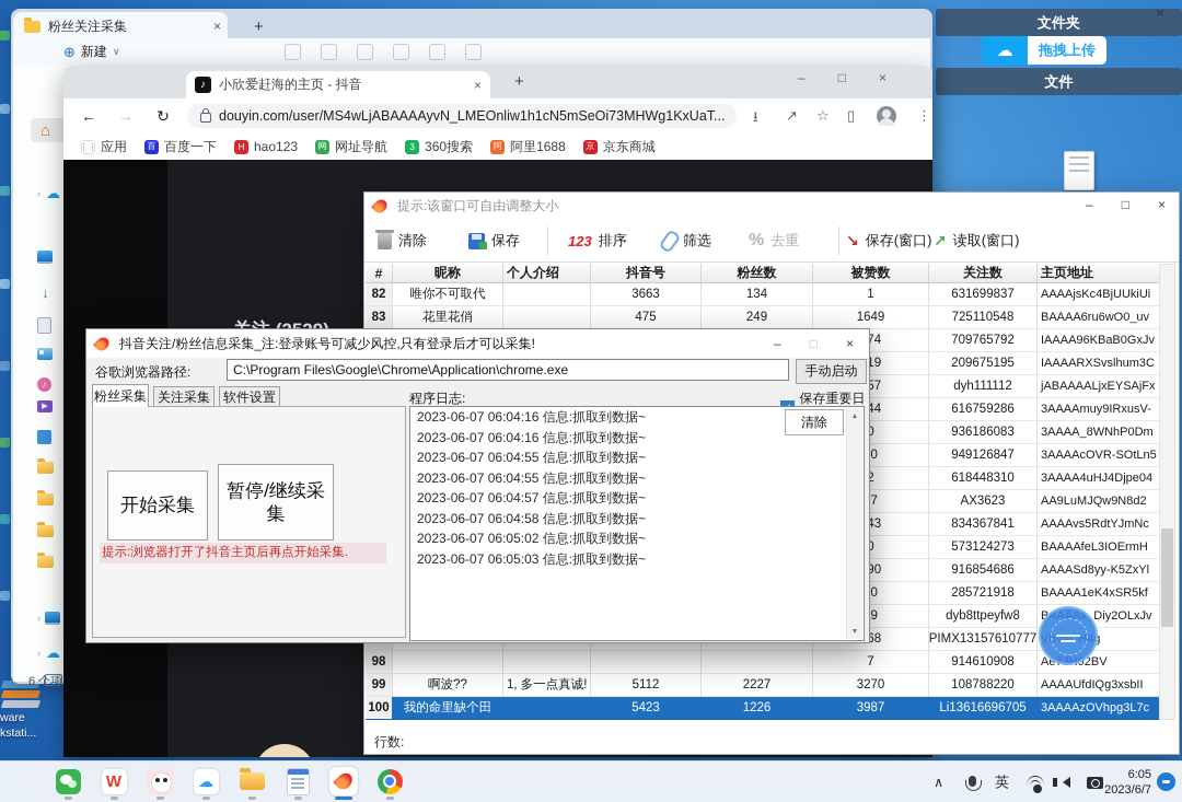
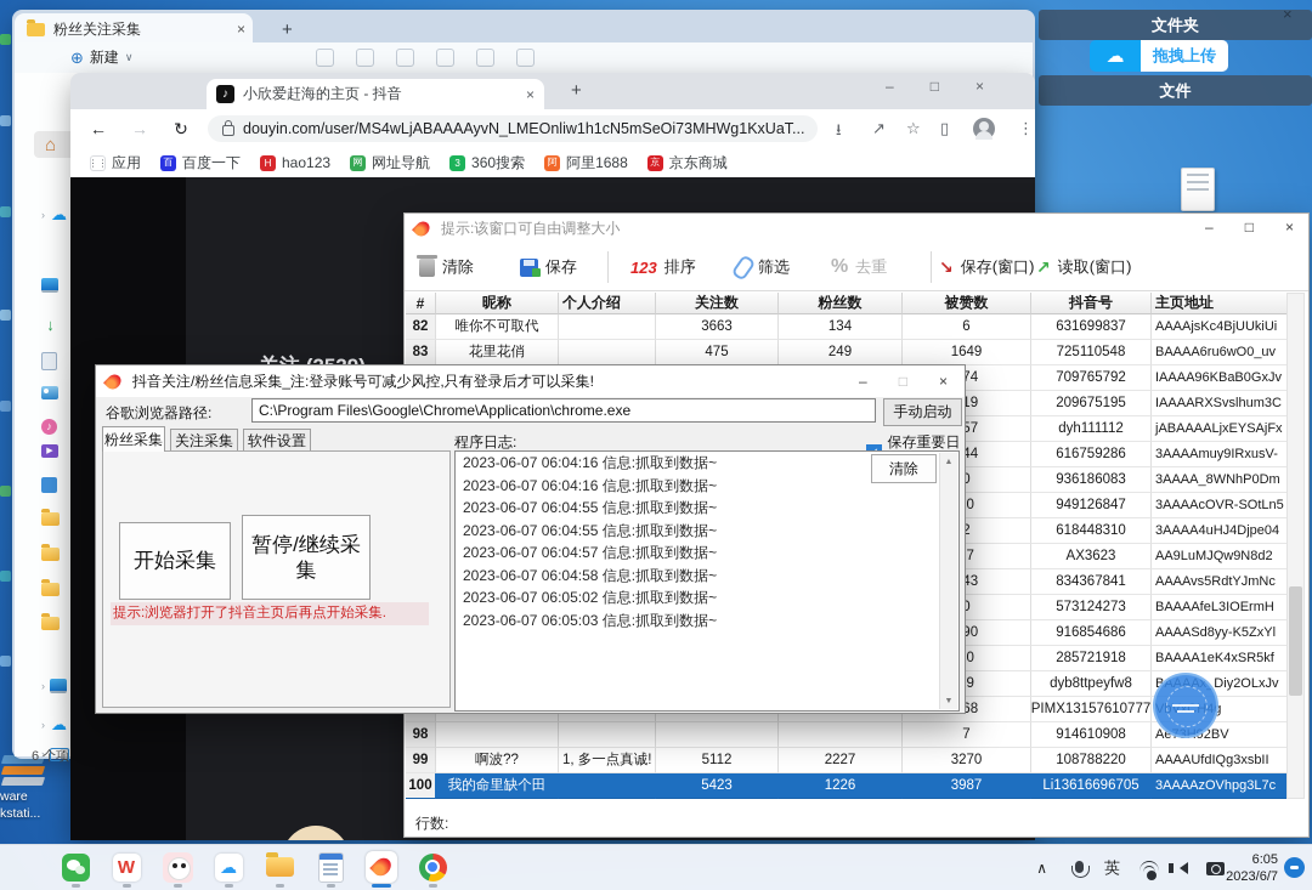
  ware
  kstati...
  文件夹
  ×
  ☁
  拖拽上传
  文件
  粉丝关注采集
  ×
  +
  ⊕
  新建
  ∨
  ⌂
  ›
  ☁
  ↓
  ♪
  ›
  ›
  ☁
  ›
  6 个项
  ♪
  小欣爱赶海的主页 - 抖音
  ×
  +
  –
  □
  ×
  ←
  →
  ↻
  douyin.com/user/MS4wLjABAAAAyvN_LMEOnliw1h1cN5mSeOi73MHWg1KxUaT...
  ⭳
  ↗
  ☆
  ▯
  ⋮
  ⋮⋮
  应用
  百
  百度一下
  H
  hao123
  网
  网址导航
  3
  360搜索
  阿
  阿里1688
  京
  京东商城
  提示:该窗口可自由调整大小
  –
  □
  ×
  清除
  保存
  123
  排序
  筛选
  %
  去重
  ↘
  保存(窗口)
  ↗
  读取(窗口)
  #
  昵称
  个人介绍
- 抖音号
+ 关注数
  粉丝数
  被赞数
- 关注数
+ 抖音号
  主页地址
  82
  唯你不可取代
  3663
  134
- 1
+ 6
  631699837
  AAAAjsKc4BjUUkiUi
  83
  花里花俏
  475
  249
  1649
  725110548
  BAAAA6ru6wO0_uv
  709765792
  IAAAA96KBaB0GxJv
  209675195
  IAAAARXSvslhum3C
  dyh111112
  jABAAAALjxEYSAjFx
  616759286
  3AAAAmuy9IRxusV-
  0
  936186083
  3AAAA_8WNhP0Dm
  949126847
  3AAAAcOVR-SOtLn5
  2
  618448310
  3AAAA4uHJ4Djpe04
  AX3623
  AA9LuMJQw9N8d2
  834367841
  AAAAvs5RdtYJmNc
  0
  573124273
  BAAAAfeL3IOErmH
  916854686
  AAAASd8yy-K5ZxYl
  285721918
  BAAAA1eK4xSR5kf
  dyb8ttpeyfw8
  BAAAAx_Diy2OLxJv
  PIMX13157610777
  VbVxCH4g
  98
  7
  914610908
  Ae73H92BV
  99
  啊波??
  1, 多一点真诚!
  5112
  2227
  3270
  108788220
  AAAAUfdIQg3xsbII
  100
  我的命里缺个田
  5423
  1226
  3987
  Li13616696705
  3AAAAzOVhpg3L7c
  行数:
  抖音关注/粉丝信息采集_注:登录账号可减少风控,只有登录后才可以采集!
  –
  □
  ×
  谷歌浏览器路径:
  C:\Program Files\Google\Chrome\Application\chrome.exe
  手动启动
  粉丝采集
  关注采集
  软件设置
  开始采集
  暂停/继续采集
  提示:浏览器打开了抖音主页后再点开始采集.
  程序日志:
  保存重要日
  2023-06-07 06:04:16 信息:抓取到数据~
  2023-06-07 06:04:16 信息:抓取到数据~
  2023-06-07 06:04:55 信息:抓取到数据~
  2023-06-07 06:04:55 信息:抓取到数据~
  2023-06-07 06:04:57 信息:抓取到数据~
  2023-06-07 06:04:58 信息:抓取到数据~
  2023-06-07 06:05:02 信息:抓取到数据~
  2023-06-07 06:05:03 信息:抓取到数据~
  清除
  W
  ☁
  ∧
  英
  6:05
  2023/6/7
